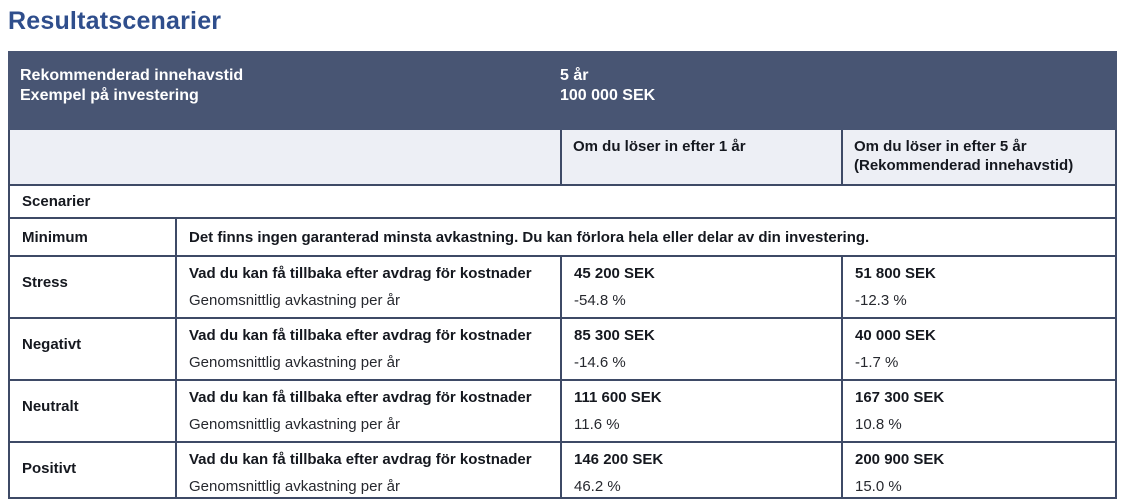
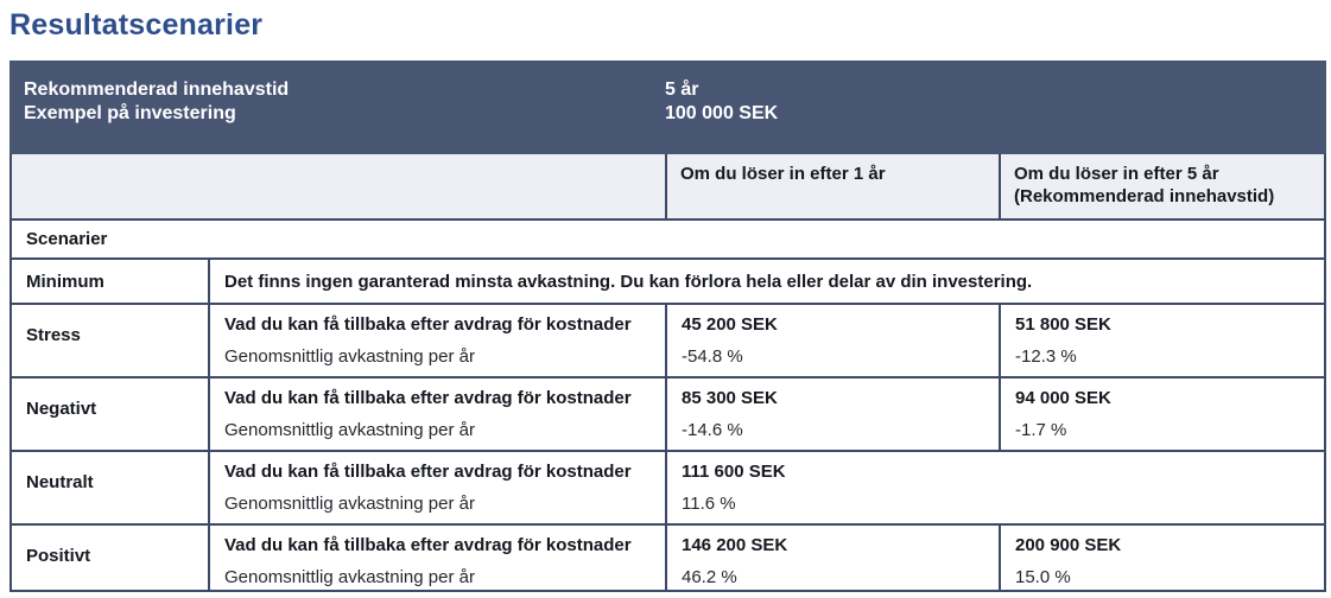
  Resultatscenarier
  Rekommenderad innehavstid
  Exempel på investering
  5 år
  100 000 SEK
  Om du löser in efter 1 år
  Om du löser in efter 5 år
  (Rekommenderad innehavstid)
  Scenarier
  Minimum
  Det finns ingen garanterad minsta avkastning. Du kan förlora hela eller delar av din investering.
  Stress
  Vad du kan få tillbaka efter avdrag för kostnader
  Genomsnittlig avkastning per år
  45 200 SEK
  -54.8 %
  51 800 SEK
  -12.3 %
  Negativt
  Vad du kan få tillbaka efter avdrag för kostnader
  Genomsnittlig avkastning per år
  85 300 SEK
  -14.6 %
- 40 000 SEK
+ 94 000 SEK
  -1.7 %
  Neutralt
  Vad du kan få tillbaka efter avdrag för kostnader
  Genomsnittlig avkastning per år
  111 600 SEK
  11.6 %
- 167 300 SEK
- 10.8 %
  Positivt
  Vad du kan få tillbaka efter avdrag för kostnader
  Genomsnittlig avkastning per år
  146 200 SEK
  46.2 %
  200 900 SEK
  15.0 %
